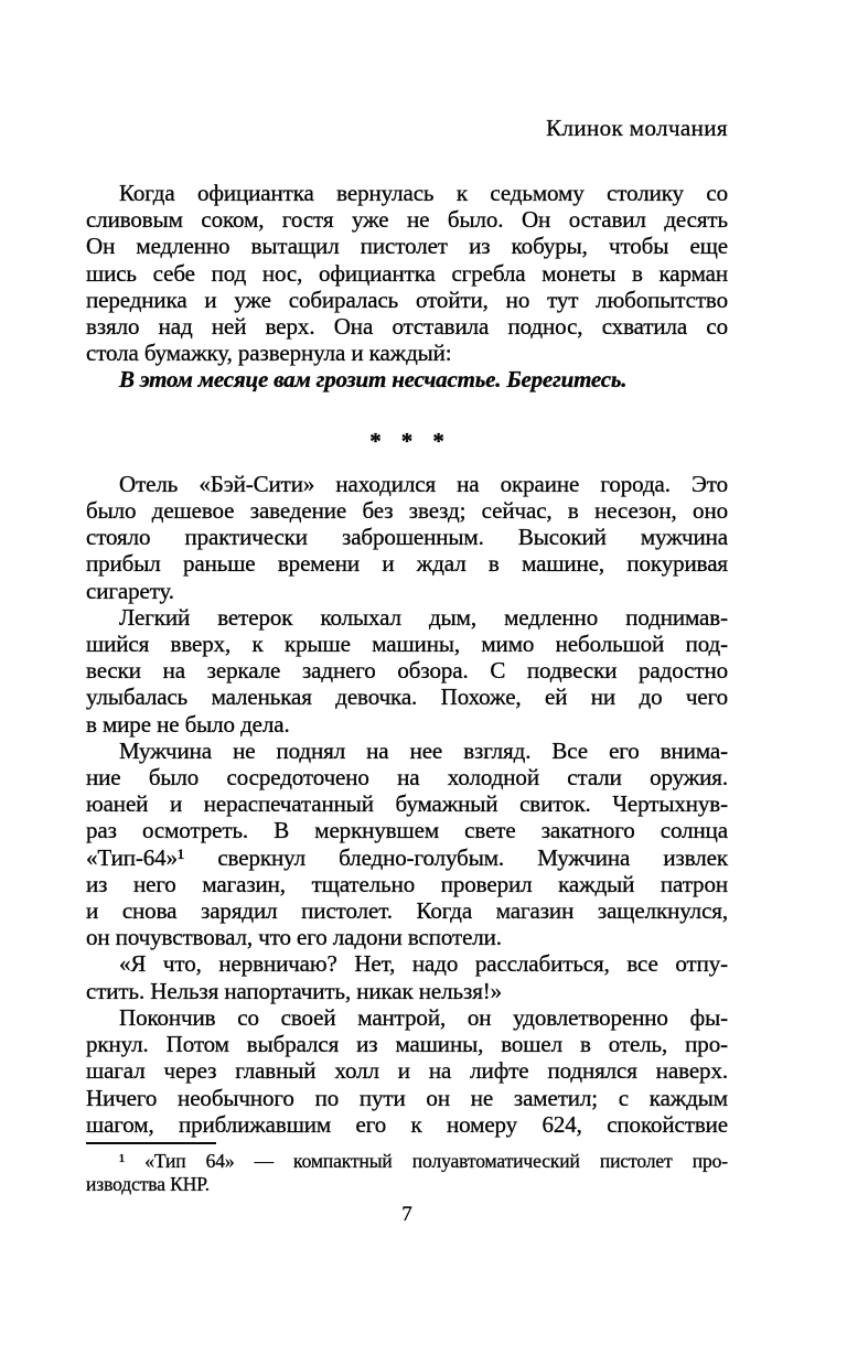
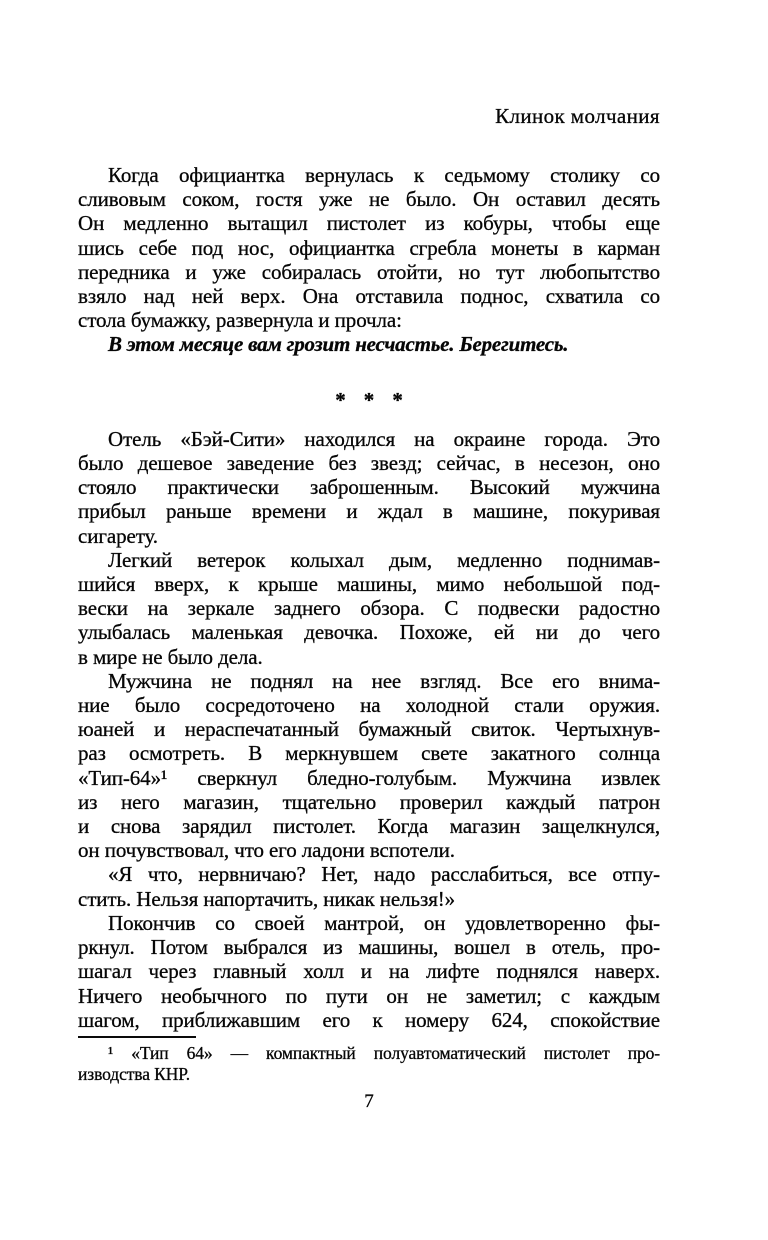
  Клинок молчания
  Когда официантка вернулась к седьмому столику со
  сливовым соком, гостя уже не было. Он оставил десять
  Он медленно вытащил пистолет из кобуры, чтобы еще
  шись себе под нос, официантка сгребла монеты в карман
  передника и уже собиралась отойти, но тут любопытство
  взяло над ней верх. Она отставила поднос, схватила со
- стола бумажку, развернула и каждый:
+ стола бумажку, развернула и прочла:
  В этом месяце вам грозит несчастье. Берегитесь.
  * * *
  Отель «Бэй-Сити» находился на окраине города. Это
  было дешевое заведение без звезд; сейчас, в несезон, оно
  стояло практически заброшенным. Высокий мужчина
  прибыл раньше времени и ждал в машине, покуривая
  сигарету.
  Легкий ветерок колыхал дым, медленно поднимав-
  шийся вверх, к крыше машины, мимо небольшой под-
  вески на зеркале заднего обзора. С подвески радостно
  улыбалась маленькая девочка. Похоже, ей ни до чего
  в мире не было дела.
  Мужчина не поднял на нее взгляд. Все его внима-
  ние было сосредоточено на холодной стали оружия.
  юаней и нераспечатанный бумажный свиток. Чертыхнув-
  раз осмотреть. В меркнувшем свете закатного солнца
  «Тип-64»¹ сверкнул бледно-голубым. Мужчина извлек
  из него магазин, тщательно проверил каждый патрон
  и снова зарядил пистолет. Когда магазин защелкнулся,
  он почувствовал, что его ладони вспотели.
  «Я что, нервничаю? Нет, надо расслабиться, все отпу-
  стить. Нельзя напортачить, никак нельзя!»
  Покончив со своей мантрой, он удовлетворенно фы-
  ркнул. Потом выбрался из машины, вошел в отель, про-
  шагал через главный холл и на лифте поднялся наверх.
  Ничего необычного по пути он не заметил; с каждым
  шагом, приближавшим его к номеру 624, спокойствие
  ¹ «Тип 64» — компактный полуавтоматический пистолет про-
  изводства КНР.
  7
